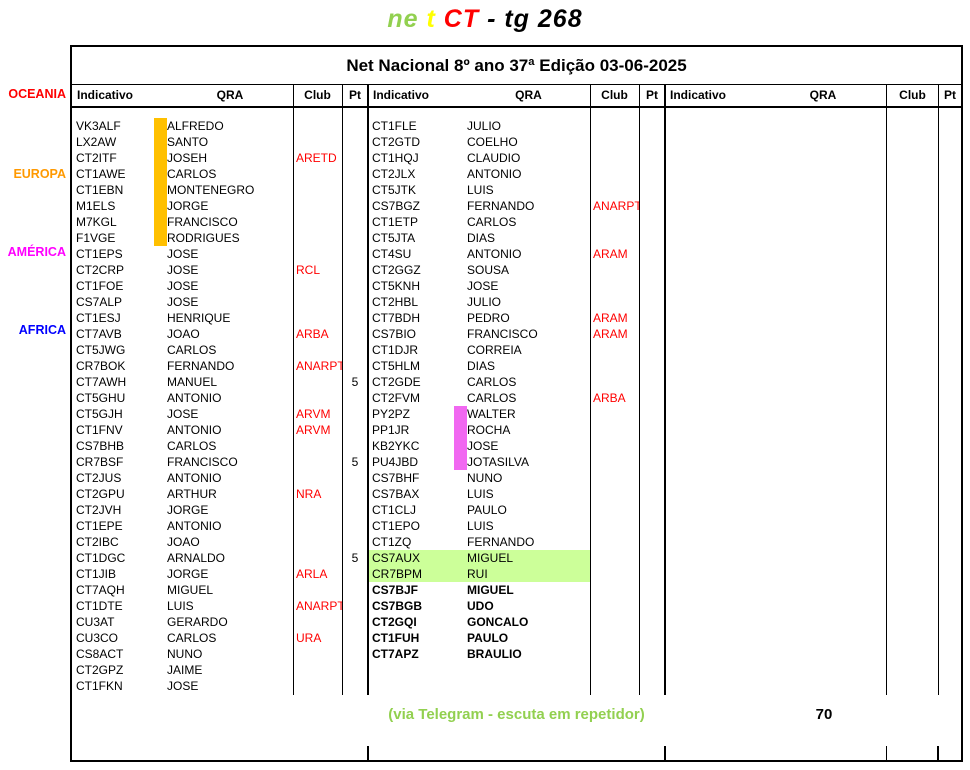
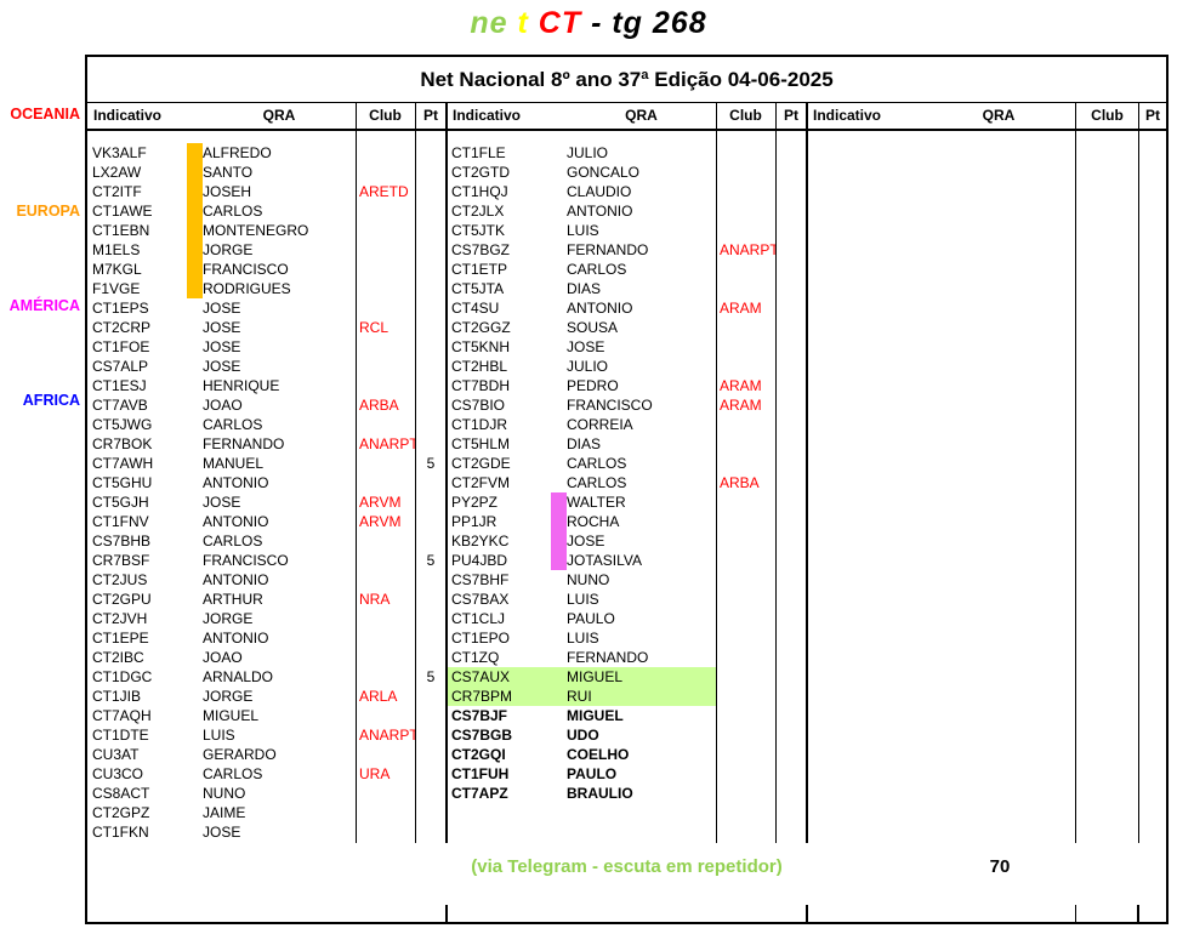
  ne t CT - tg 268
  OCEANIA
  EUROPA
  AMÉRICA
  AFRICA
- Net Nacional 8º ano 37ª Edição 03-06-2025
+ Net Nacional 8º ano 37ª Edição 04-06-2025
  Indicativo
  QRA
  Club
  Pt
  Indicativo
  QRA
  Club
  Pt
  Indicativo
  QRA
  Club
  Pt
  VK3ALF
  ALFREDO
  LX2AW
  SANTO
  CT2ITF
  JOSEH
  ARETD
  CT1AWE
  CARLOS
  CT1EBN
  MONTENEGRO
  M1ELS
  JORGE
  M7KGL
  FRANCISCO
  F1VGE
  RODRIGUES
  CT1EPS
  JOSE
  CT2CRP
  JOSE
  RCL
  CT1FOE
  JOSE
  CS7ALP
  JOSE
  CT1ESJ
  HENRIQUE
  CT7AVB
  JOAO
  ARBA
  CT5JWG
  CARLOS
  CR7BOK
  FERNANDO
  ANARP
  CT7AWH
  MANUEL
  5
  CT5GHU
  ANTONIO
  CT5GJH
  JOSE
  ARVM
  CT1FNV
  ANTONIO
  ARVM
  CS7BHB
  CARLOS
  CR7BSF
  FRANCISCO
  5
  CT2JUS
  ANTONIO
  CT2GPU
  ARTHUR
  NRA
  CT2JVH
  JORGE
  CT1EPE
  ANTONIO
  CT2IBC
  JOAO
  CT1DGC
  ARNALDO
  5
  CT1JIB
  JORGE
  ARLA
  CT7AQH
  MIGUEL
  CT1DTE
  LUIS
  ANARP
  CU3AT
  GERARDO
  CU3CO
  CARLOS
  URA
  CS8ACT
  NUNO
  CT2GPZ
  JAIME
  CT1FKN
  JOSE
  CT1FLE
  JULIO
  CT2GTD
- COELHO
+ GONCALO
  CT1HQJ
  CLAUDIO
  CT2JLX
  ANTONIO
  CT5JTK
  LUIS
  CS7BGZ
  FERNANDO
  ANARP
  CT1ETP
  CARLOS
  CT5JTA
  DIAS
  CT4SU
  ANTONIO
  ARAM
  CT2GGZ
  SOUSA
  CT5KNH
  JOSE
  CT2HBL
  JULIO
  CT7BDH
  PEDRO
  ARAM
  CS7BIO
  FRANCISCO
  ARAM
  CT1DJR
  CORREIA
  CT5HLM
  DIAS
  CT2GDE
  CARLOS
  CT2FVM
  CARLOS
  ARBA
  PY2PZ
  WALTER
  PP1JR
  ROCHA
  KB2YKC
  JOSE
  PU4JBD
  JOTASILVA
  CS7BHF
  NUNO
  CS7BAX
  LUIS
  CT1CLJ
  PAULO
  CT1EPO
  LUIS
  CT1ZQ
  FERNANDO
  CS7AUX
  MIGUEL
  CR7BPM
  RUI
  CS7BJF
  MIGUEL
  CS7BGB
  UDO
  CT2GQI
- GONCALO
+ COELHO
  CT1FUH
  PAULO
  CT7APZ
  BRAULIO
  (via Telegram - escuta em repetidor)
  70
